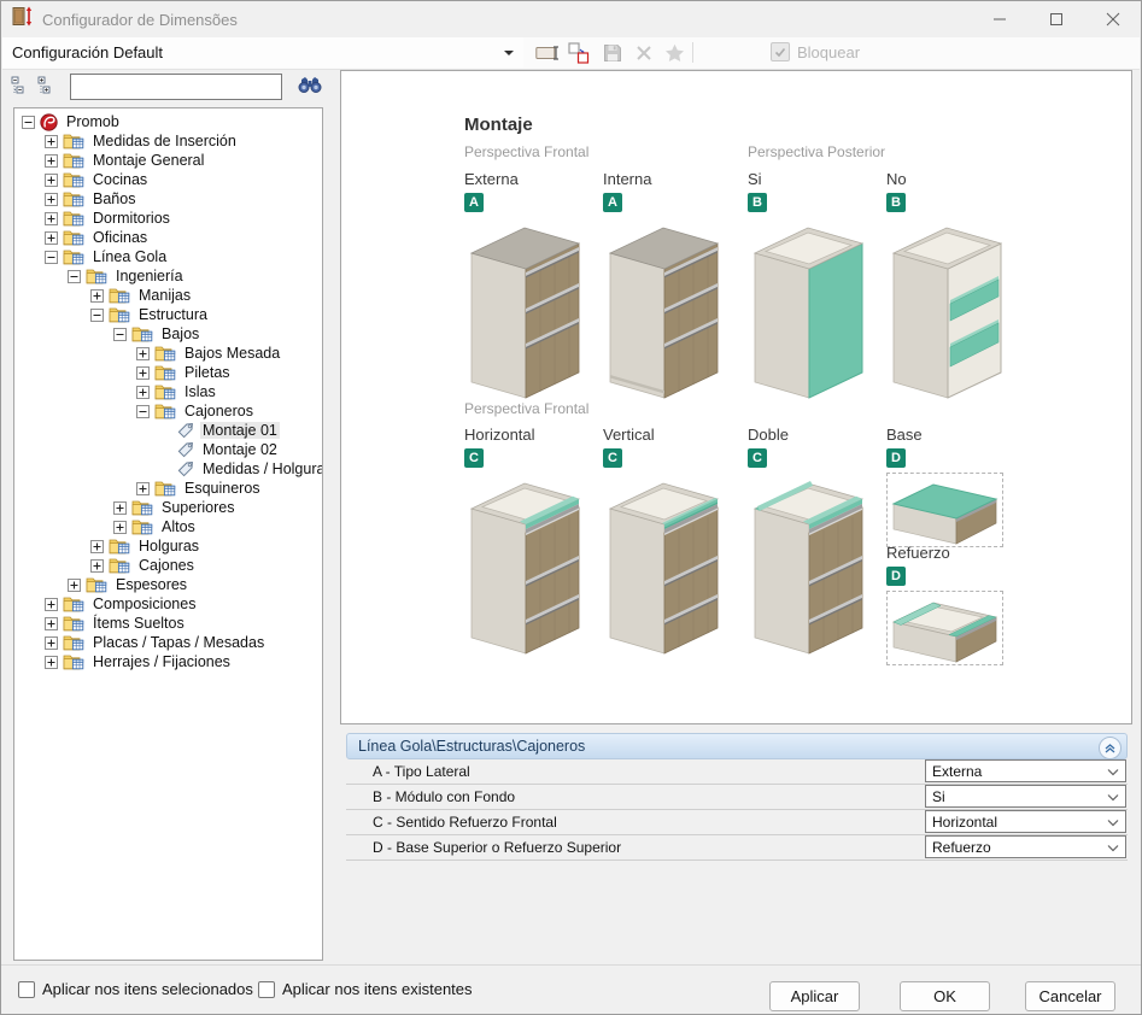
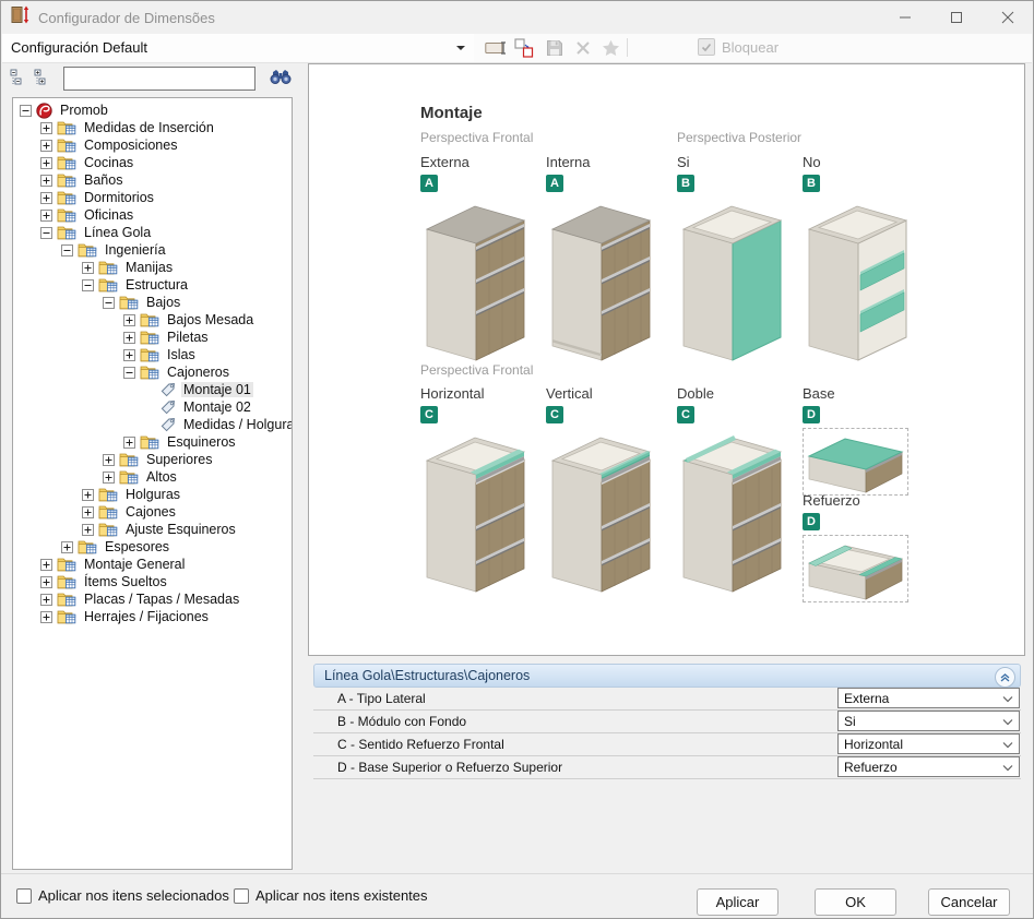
  Configurador de Dimensões
  Configuración Default
  Bloquear
  Promob
  Medidas de Inserción
- Montaje General
+ Composiciones
  Cocinas
  Baños
  Dormitorios
  Oficinas
  Línea Gola
  Ingeniería
  Manijas
  Estructura
  Bajos
  Bajos Mesada
  Piletas
  Islas
  Cajoneros
  Montaje 01
  Montaje 02
  Medidas / Holgura
  Esquineros
  Superiores
  Altos
  Holguras
  Cajones
+ Ajuste Esquineros
  Espesores
- Composiciones
+ Montaje General
  Ítems Sueltos
  Placas / Tapas / Mesadas
  Herrajes / Fijaciones
  Montaje
  Perspectiva Frontal
  Perspectiva Posterior
  Perspectiva Frontal
  Externa
  A
  Interna
  A
  Si
  B
  No
  B
  Horizontal
  C
  Vertical
  C
  Doble
  C
  Base
  D
  Refuerzo
  D
  Línea Gola\Estructuras\Cajoneros
  A - Tipo Lateral
  Externa
  B - Módulo con Fondo
  Si
  C - Sentido Refuerzo Frontal
  Horizontal
  D - Base Superior o Refuerzo Superior
  Refuerzo
  Aplicar nos itens selecionados
  Aplicar nos itens existentes
  Aplicar
  OK
  Cancelar
